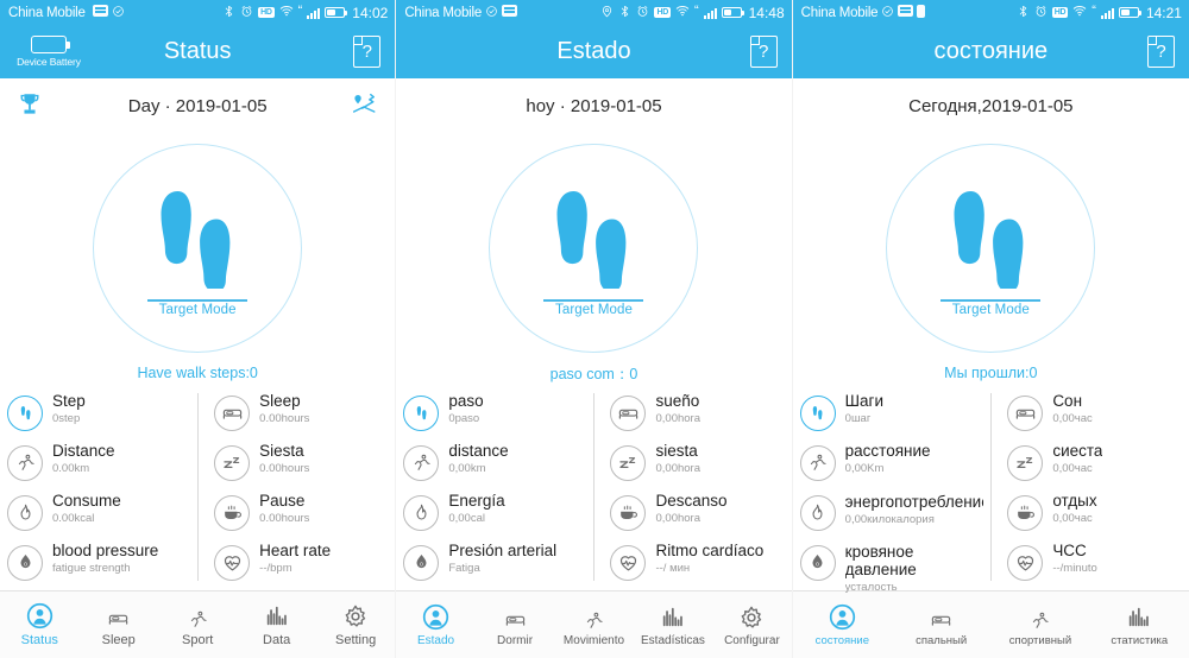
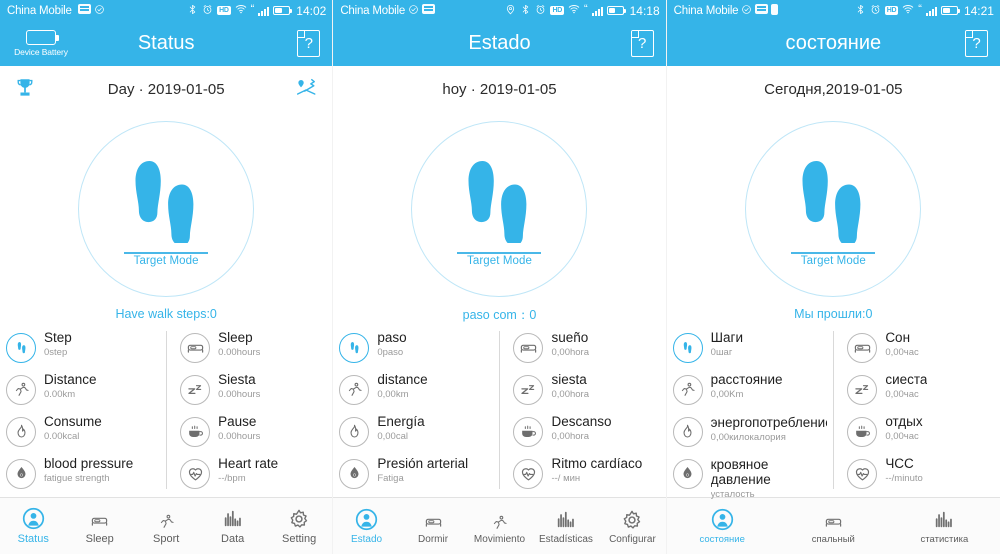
  China Mobile
  “
  14:02
  Device Battery
  Status
  ?
  Day · 2019-01-05
  Target Mode
  Have walk steps:0
  Step
  0step
  Distance
  0.00km
  Consume
  0.00kcal
  blood pressure
  fatigue strength
  Sleep
  0.00hours
  Siesta
  0.00hours
  Pause
  0.00hours
  Heart rate
  --/bpm
  Status
  Sleep
  Sport
  Data
  Setting
  China Mobile
  “
- 14:48
+ 14:18
  Estado
  ?
  hoy · 2019-01-05
  Target Mode
  paso com：0
  paso
  0paso
  distance
  0,00km
  Energía
  0,00cal
  Presión arterial
  Fatiga
  sueño
  0,00hora
  siesta
  0,00hora
  Descanso
  0,00hora
  Ritmo cardíaco
  --/ мин
  Estado
  Dormir
  Movimiento
  Estadísticas
  Configurar
  China Mobile
  “
  14:21
  состояние
  ?
  Сегодня,2019-01-05
  Target Mode
  Мы прошли:0
  Шаги
  0шаг
  расстояние
  0,00Km
  энергопотреблени
  0,00килокалория
  кровяное давление
  усталость
  Сон
  0,00час
  сиеста
  0,00час
  отдых
  0,00час
  ЧСС
  --/minuto
  состояние
  спальный
- спортивный
  статистика
